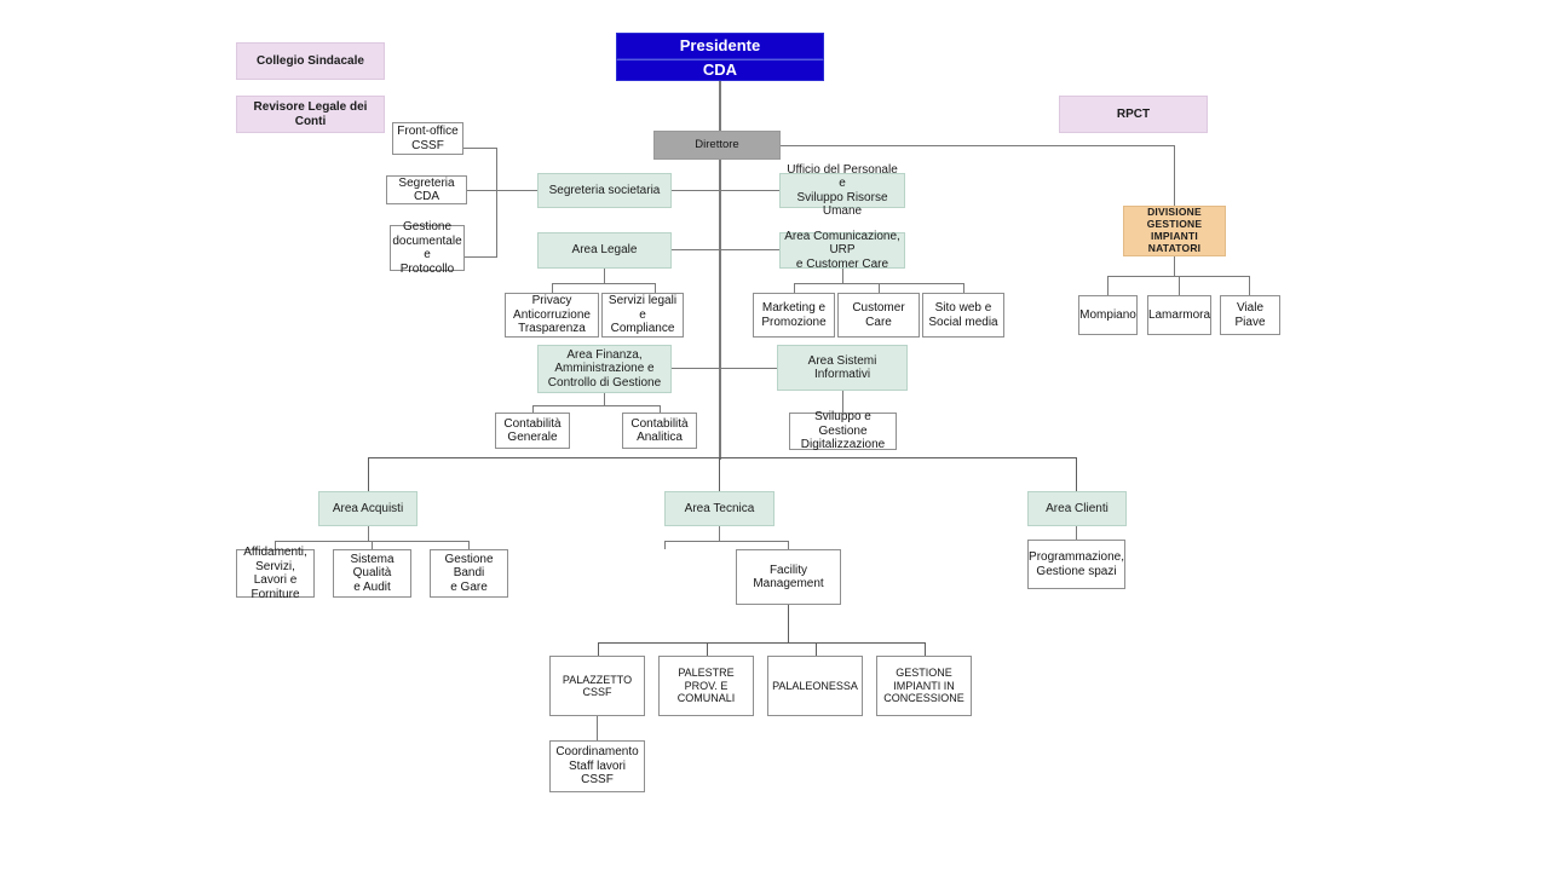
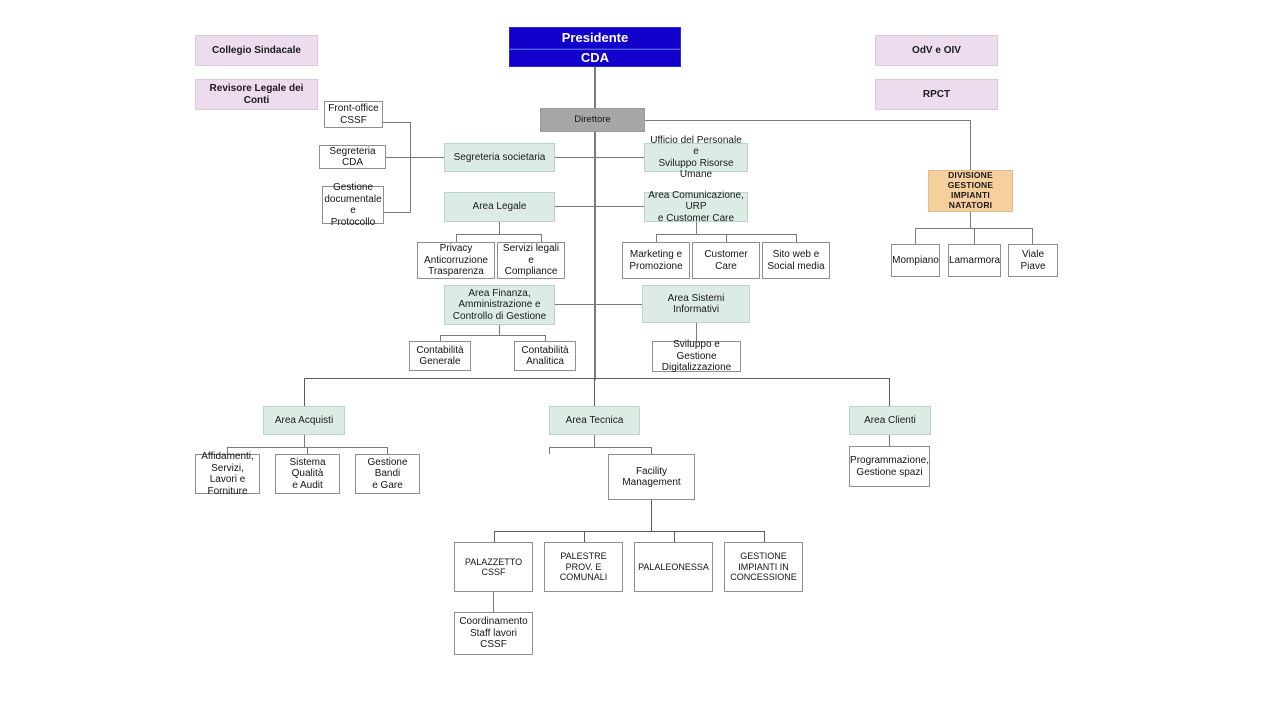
  Presidente
  CDA
  Collegio Sindacale
  Revisore Legale dei Conti
+ OdV e OIV
  RPCT
  Direttore
  Front-office
  CSSF
  Segreteria CDA
  Gestione
  documentale e
  Protocollo
  Segreteria societaria
  Ufficio del Personale e
  Sviluppo Risorse Umane
  DIVISIONE
  GESTIONE
  IMPIANTI NATATORI
  Area Legale
  Area Comunicazione, URP
  e Customer Care
  Mompiano
  Lamarmora
  Viale Piave
  Privacy
  Anticorruzione
  Trasparenza
  Servizi legali e
  Compliance
  Marketing e
  Promozione
  Customer Care
  Sito web e
  Social media
  Area Finanza,
  Amministrazione e
  Controllo di Gestione
  Area Sistemi Informativi
  Contabilità
  Generale
  Contabilità
  Analitica
  Sviluppo e Gestione
  Digitalizzazione
  Area Acquisti
  Area Tecnica
  Area Clienti
  Affidamenti,
  Servizi, Lavori e
  Forniture
  Sistema Qualità
  e Audit
  Gestione Bandi
  e Gare
  Facility Management
  Programmazione,
  Gestione spazi
  PALAZZETTO CSSF
  PALESTRE PROV. E
  COMUNALI
  PALALEONESSA
  GESTIONE
  IMPIANTI IN
  CONCESSIONE
  Coordinamento
  Staff lavori CSSF
